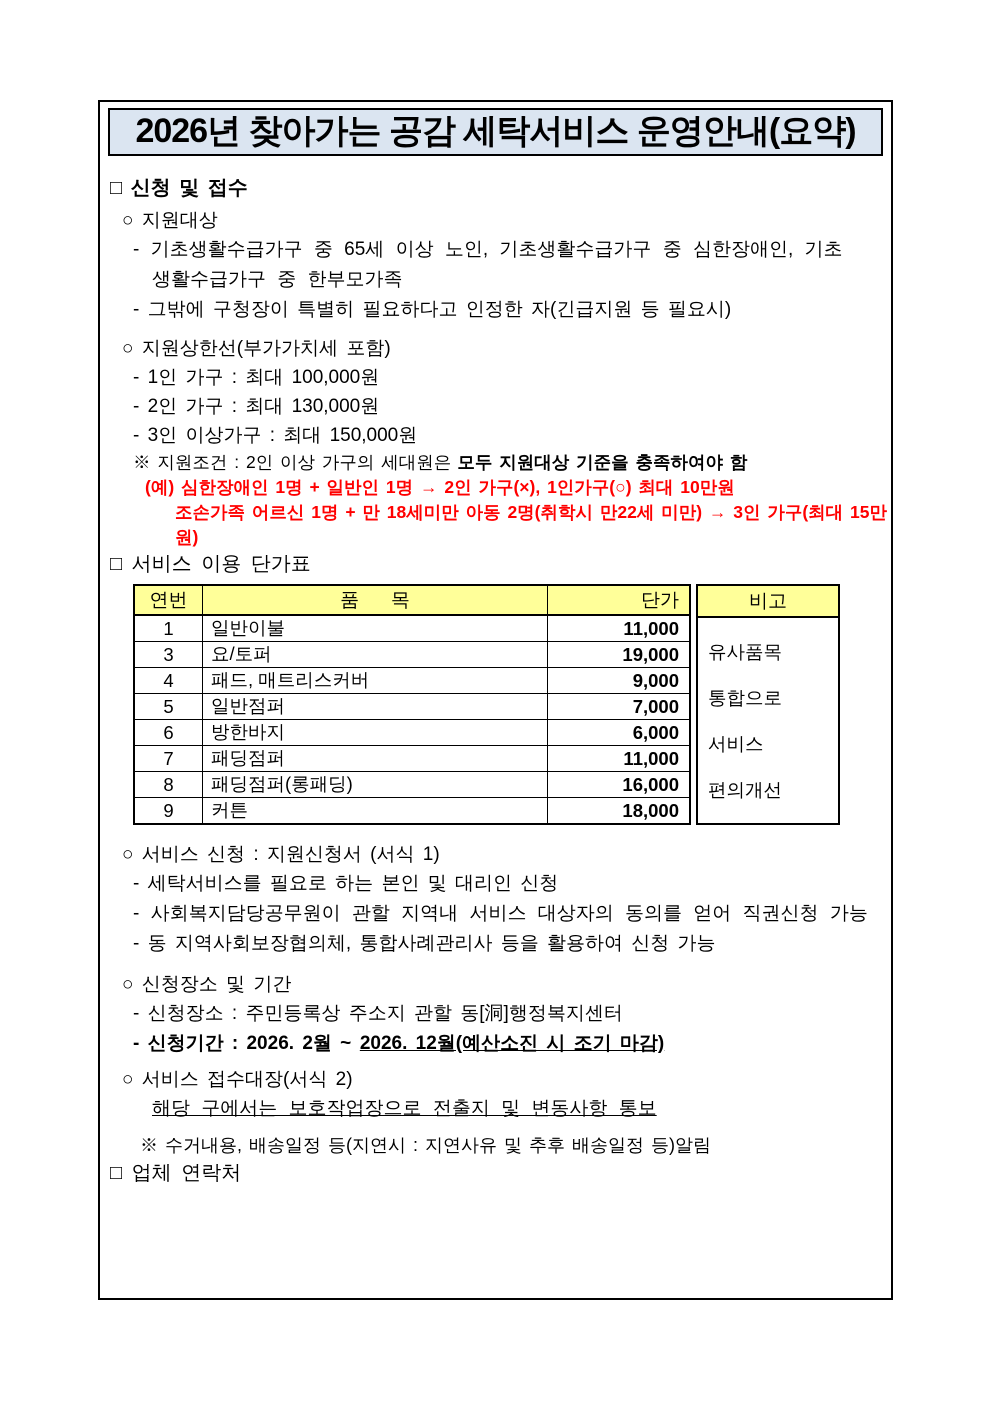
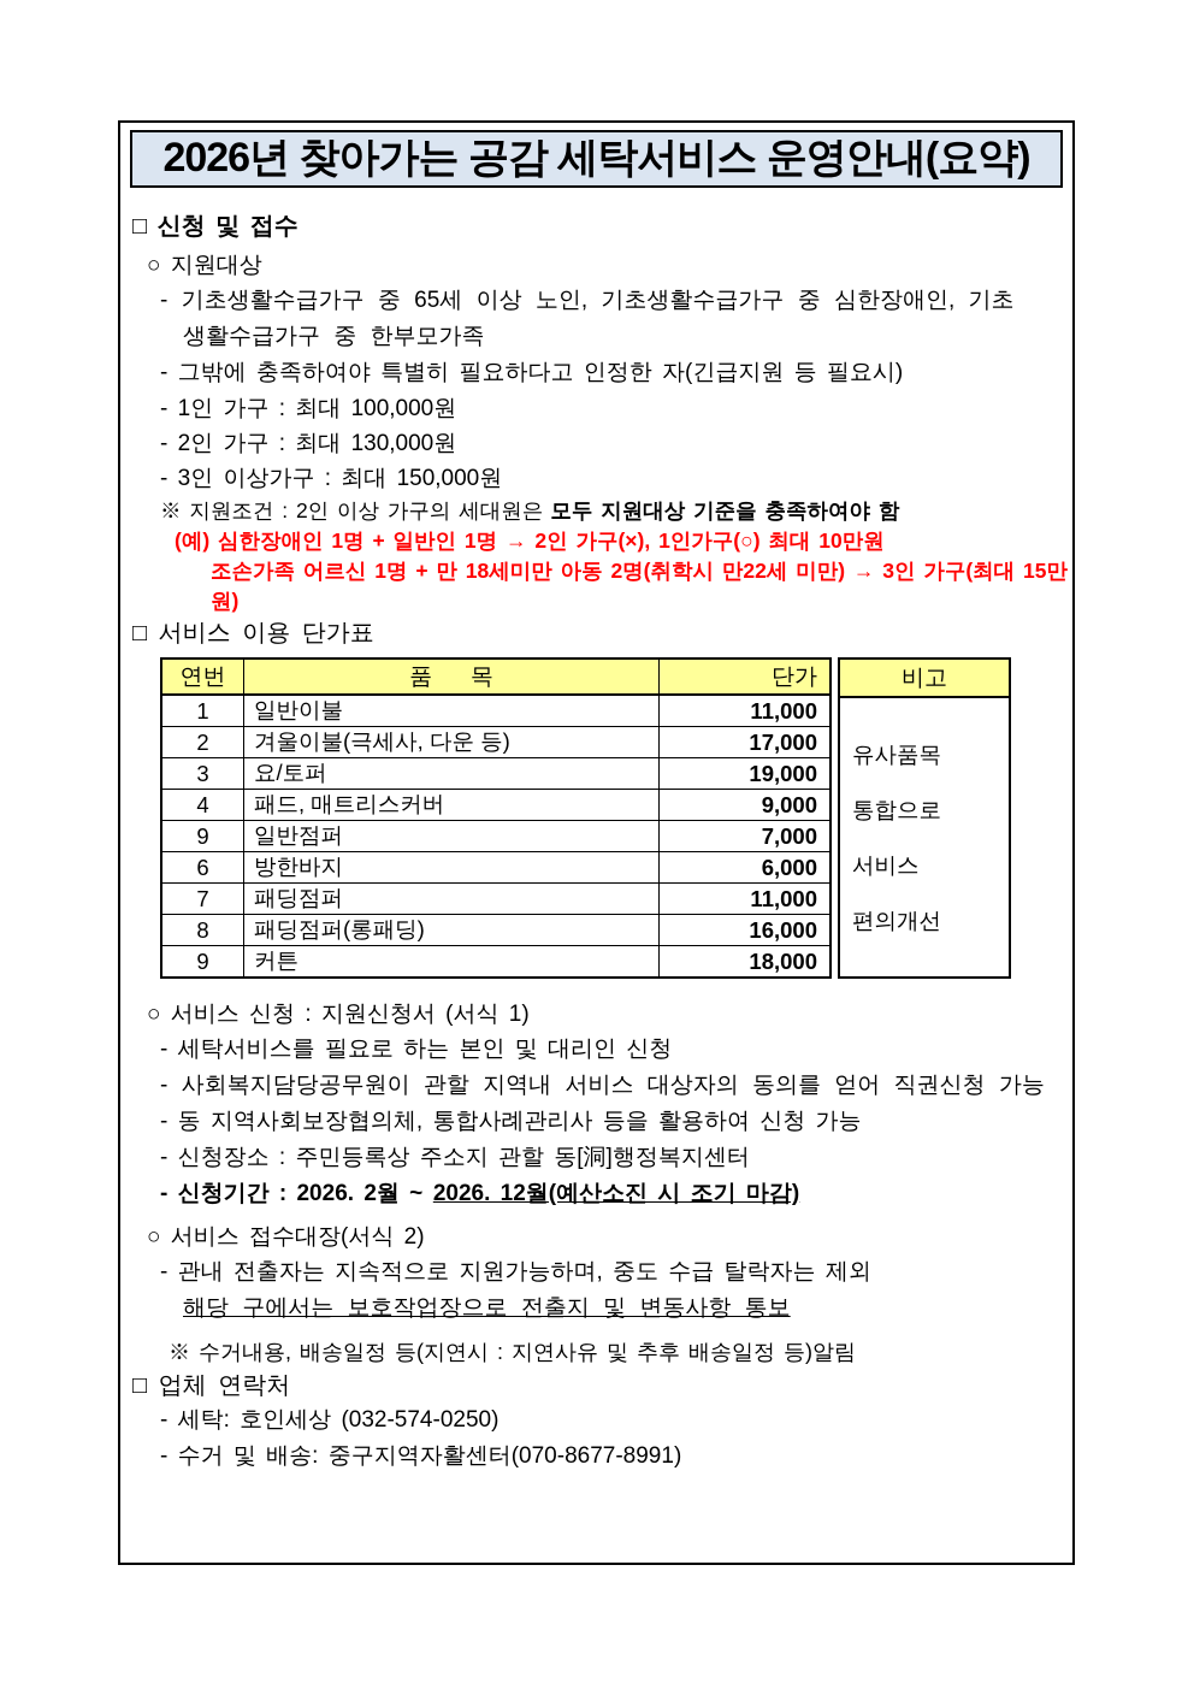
  2026년 찾아가는 공감 세탁서비스 운영안내(요약)
  □ 신청 및 접수
  ○ 지원대상
  - 기초생활수급가구 중 65세 이상 노인, 기초생활수급가구 중 심한장애인, 기초
  생활수급가구 중 한부모가족
- - 그밖에 구청장이 특별히 필요하다고 인정한 자(긴급지원 등 필요시)
+ - 그밖에 충족하여야 특별히 필요하다고 인정한 자(긴급지원 등 필요시)
- ○ 지원상한선(부가가치세 포함)
  - 1인 가구 : 최대 100,000원
  - 2인 가구 : 최대 130,000원
  - 3인 이상가구 : 최대 150,000원
  ※ 지원조건 : 2인 이상 가구의 세대원은 모두 지원대상 기준을 충족하여야 함
  (예) 심한장애인 1명 + 일반인 1명 → 2인 가구(×), 1인가구(○) 최대 10만원
  조손가족 어르신 1명 + 만 18세미만 아동 2명(취학시 만22세 미만) → 3인 가구(최대 15만원)
  □ 서비스 이용 단가표
  연번	품 목	단가
  1	일반이불	11,000
+ 2	겨울이불(극세사, 다운 등)	17,000
  3	요/토퍼	19,000
  4	패드, 매트리스커버	9,000
- 5	일반점퍼	7,000
+ 9	일반점퍼	7,000
  6	방한바지	6,000
  7	패딩점퍼	11,000
  8	패딩점퍼(롱패딩)	16,000
  9	커튼	18,000
  비고
  유사품목 통합으로 서비스 편의개선
  ○ 서비스 신청 : 지원신청서 (서식 1)
  - 세탁서비스를 필요로 하는 본인 및 대리인 신청
  - 사회복지담당공무원이 관할 지역내 서비스 대상자의 동의를 얻어 직권신청 가능
  - 동 지역사회보장협의체, 통합사례관리사 등을 활용하여 신청 가능
- ○ 신청장소 및 기간
  - 신청장소 : 주민등록상 주소지 관할 동[洞]행정복지센터
  - 신청기간 : 2026. 2월 ~ 2026. 12월(예산소진 시 조기 마감)
  ○ 서비스 접수대장(서식 2)
+ - 관내 전출자는 지속적으로 지원가능하며, 중도 수급 탈락자는 제외
  해당 구에서는 보호작업장으로 전출지 및 변동사항 통보
  ※ 수거내용, 배송일정 등(지연시 : 지연사유 및 추후 배송일정 등)알림
  □ 업체 연락처
+ - 세탁: 호인세상 (032-574-0250)
+ - 수거 및 배송: 중구지역자활센터(070-8677-8991)
